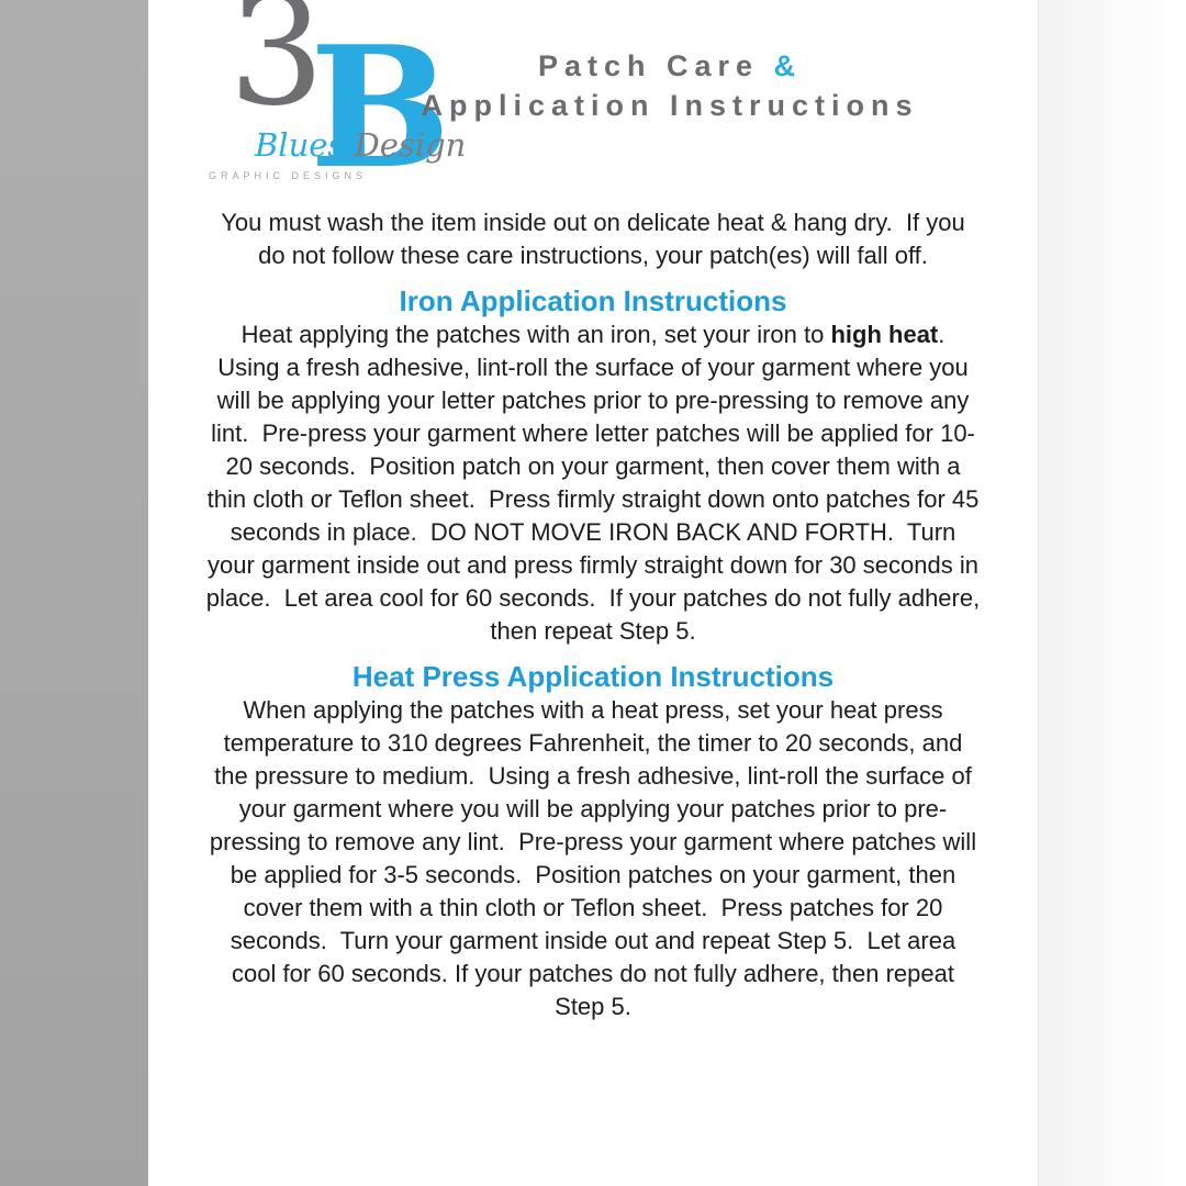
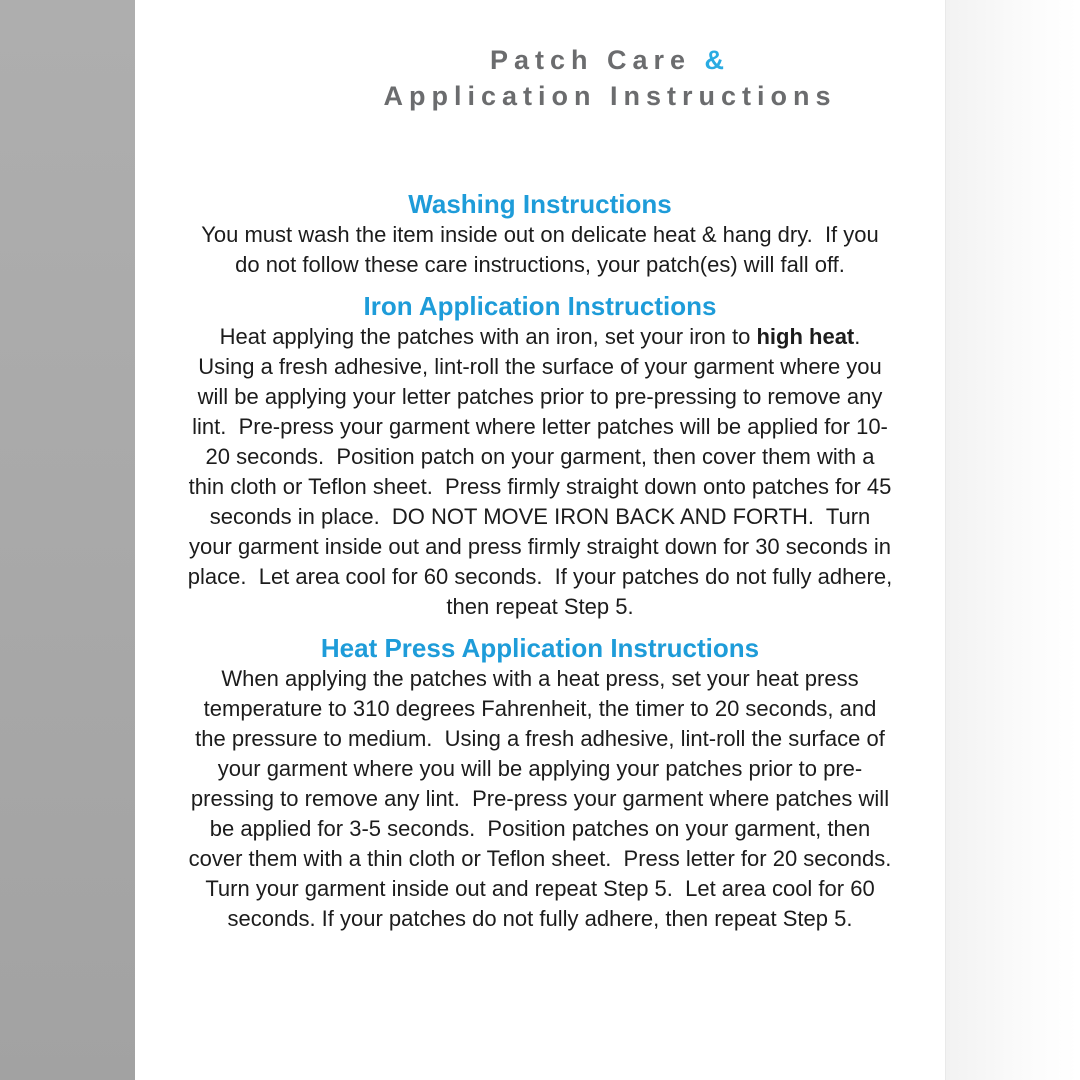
- 3
- B
- Blues Design
- GRAPHIC DESIGNS
  Patch Care &
  Application Instructions
+ Washing Instructions
  You must wash the item inside out on delicate heat & hang dry. If you do not follow these care instructions, your patch(es) will fall off.
  Iron Application Instructions
  Heat applying the patches with an iron, set your iron to high heat. Using a fresh adhesive, lint-roll the surface of your garment where you will be applying your letter patches prior to pre-pressing to remove any lint. Pre-press your garment where letter patches will be applied for 10-20 seconds. Position patch on your garment, then cover them with a thin cloth or Teflon sheet. Press firmly straight down onto patches for 45 seconds in place. DO NOT MOVE IRON BACK AND FORTH. Turn your garment inside out and press firmly straight down for 30 seconds in place. Let area cool for 60 seconds. If your patches do not fully adhere, then repeat Step 5.
  Heat Press Application Instructions
- When applying the patches with a heat press, set your heat press temperature to 310 degrees Fahrenheit, the timer to 20 seconds, and the pressure to medium. Using a fresh adhesive, lint-roll the surface of your garment where you will be applying your patches prior to pre-pressing to remove any lint. Pre-press your garment where patches will be applied for 3-5 seconds. Position patches on your garment, then cover them with a thin cloth or Teflon sheet. Press patches for 20 seconds. Turn your garment inside out and repeat Step 5. Let area cool for 60 seconds. If your patches do not fully adhere, then repeat Step 5.
+ When applying the patches with a heat press, set your heat press temperature to 310 degrees Fahrenheit, the timer to 20 seconds, and the pressure to medium. Using a fresh adhesive, lint-roll the surface of your garment where you will be applying your patches prior to pre-pressing to remove any lint. Pre-press your garment where patches will be applied for 3-5 seconds. Position patches on your garment, then cover them with a thin cloth or Teflon sheet. Press letter for 20 seconds. Turn your garment inside out and repeat Step 5. Let area cool for 60 seconds. If your patches do not fully adhere, then repeat Step 5.
